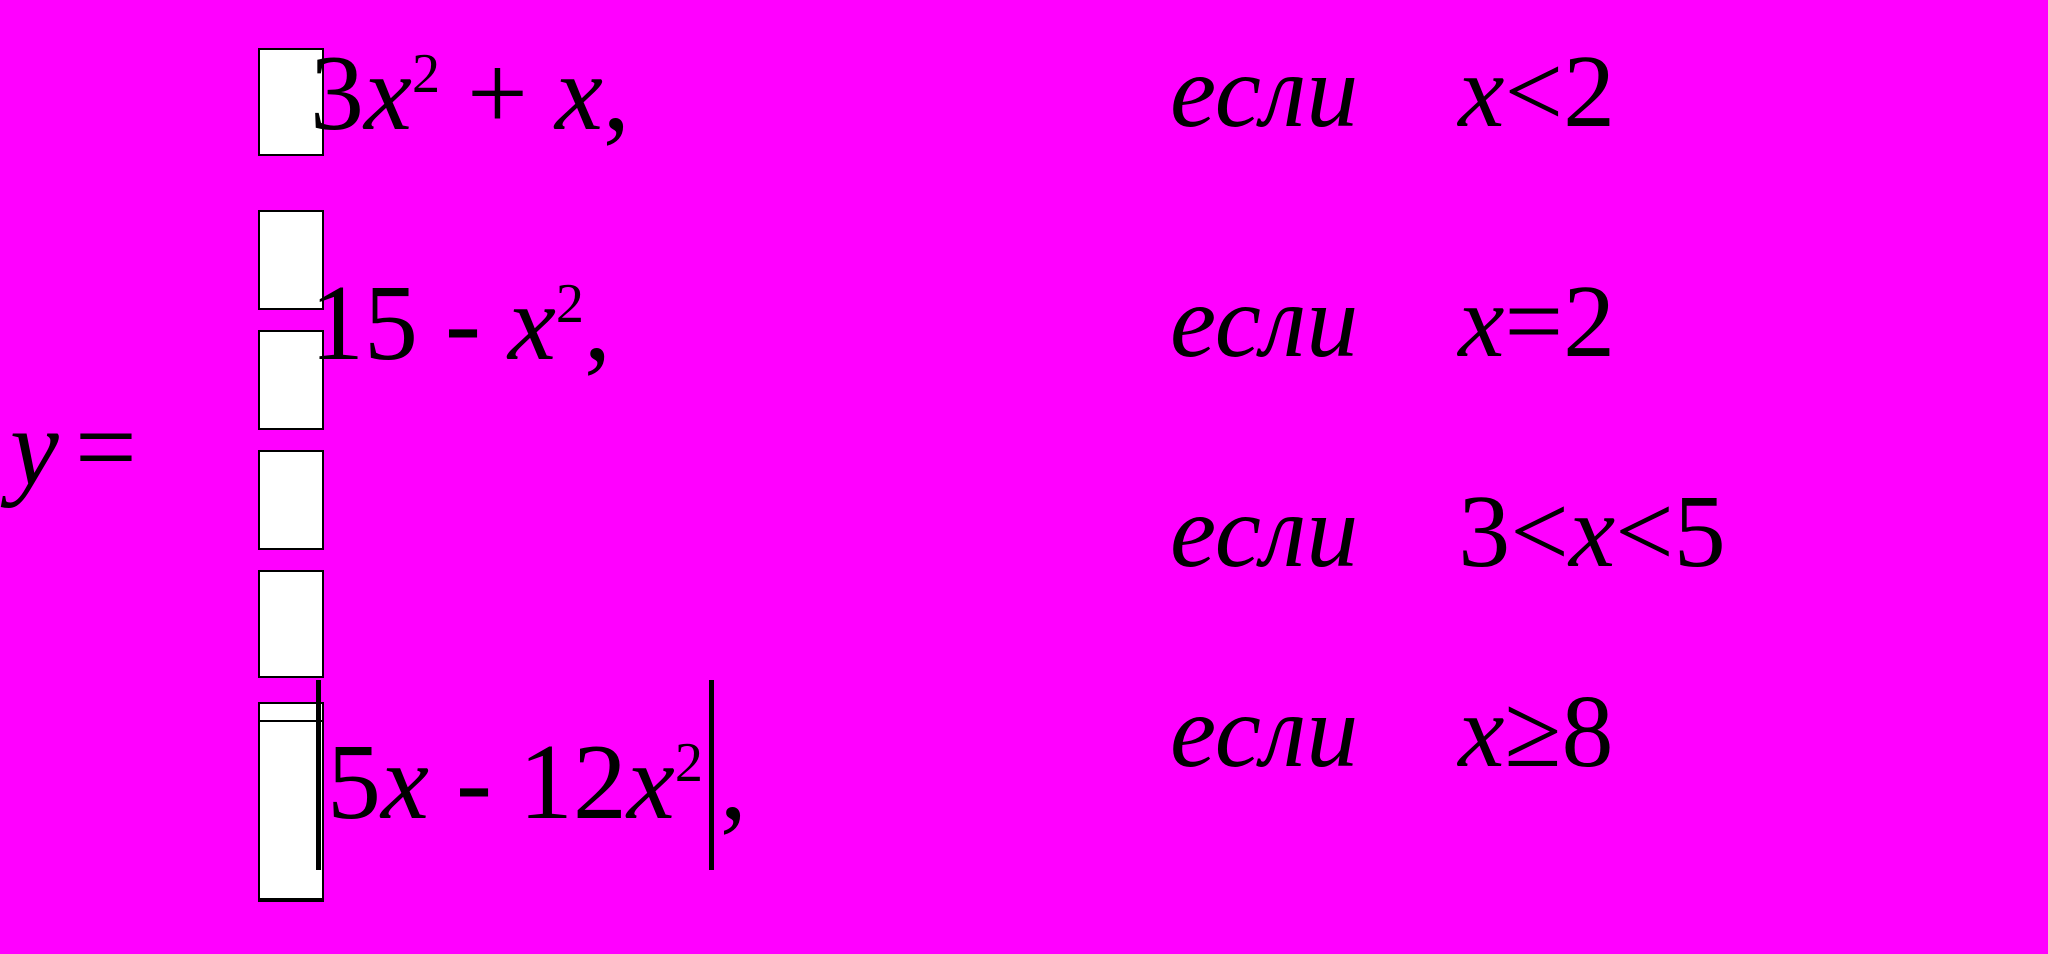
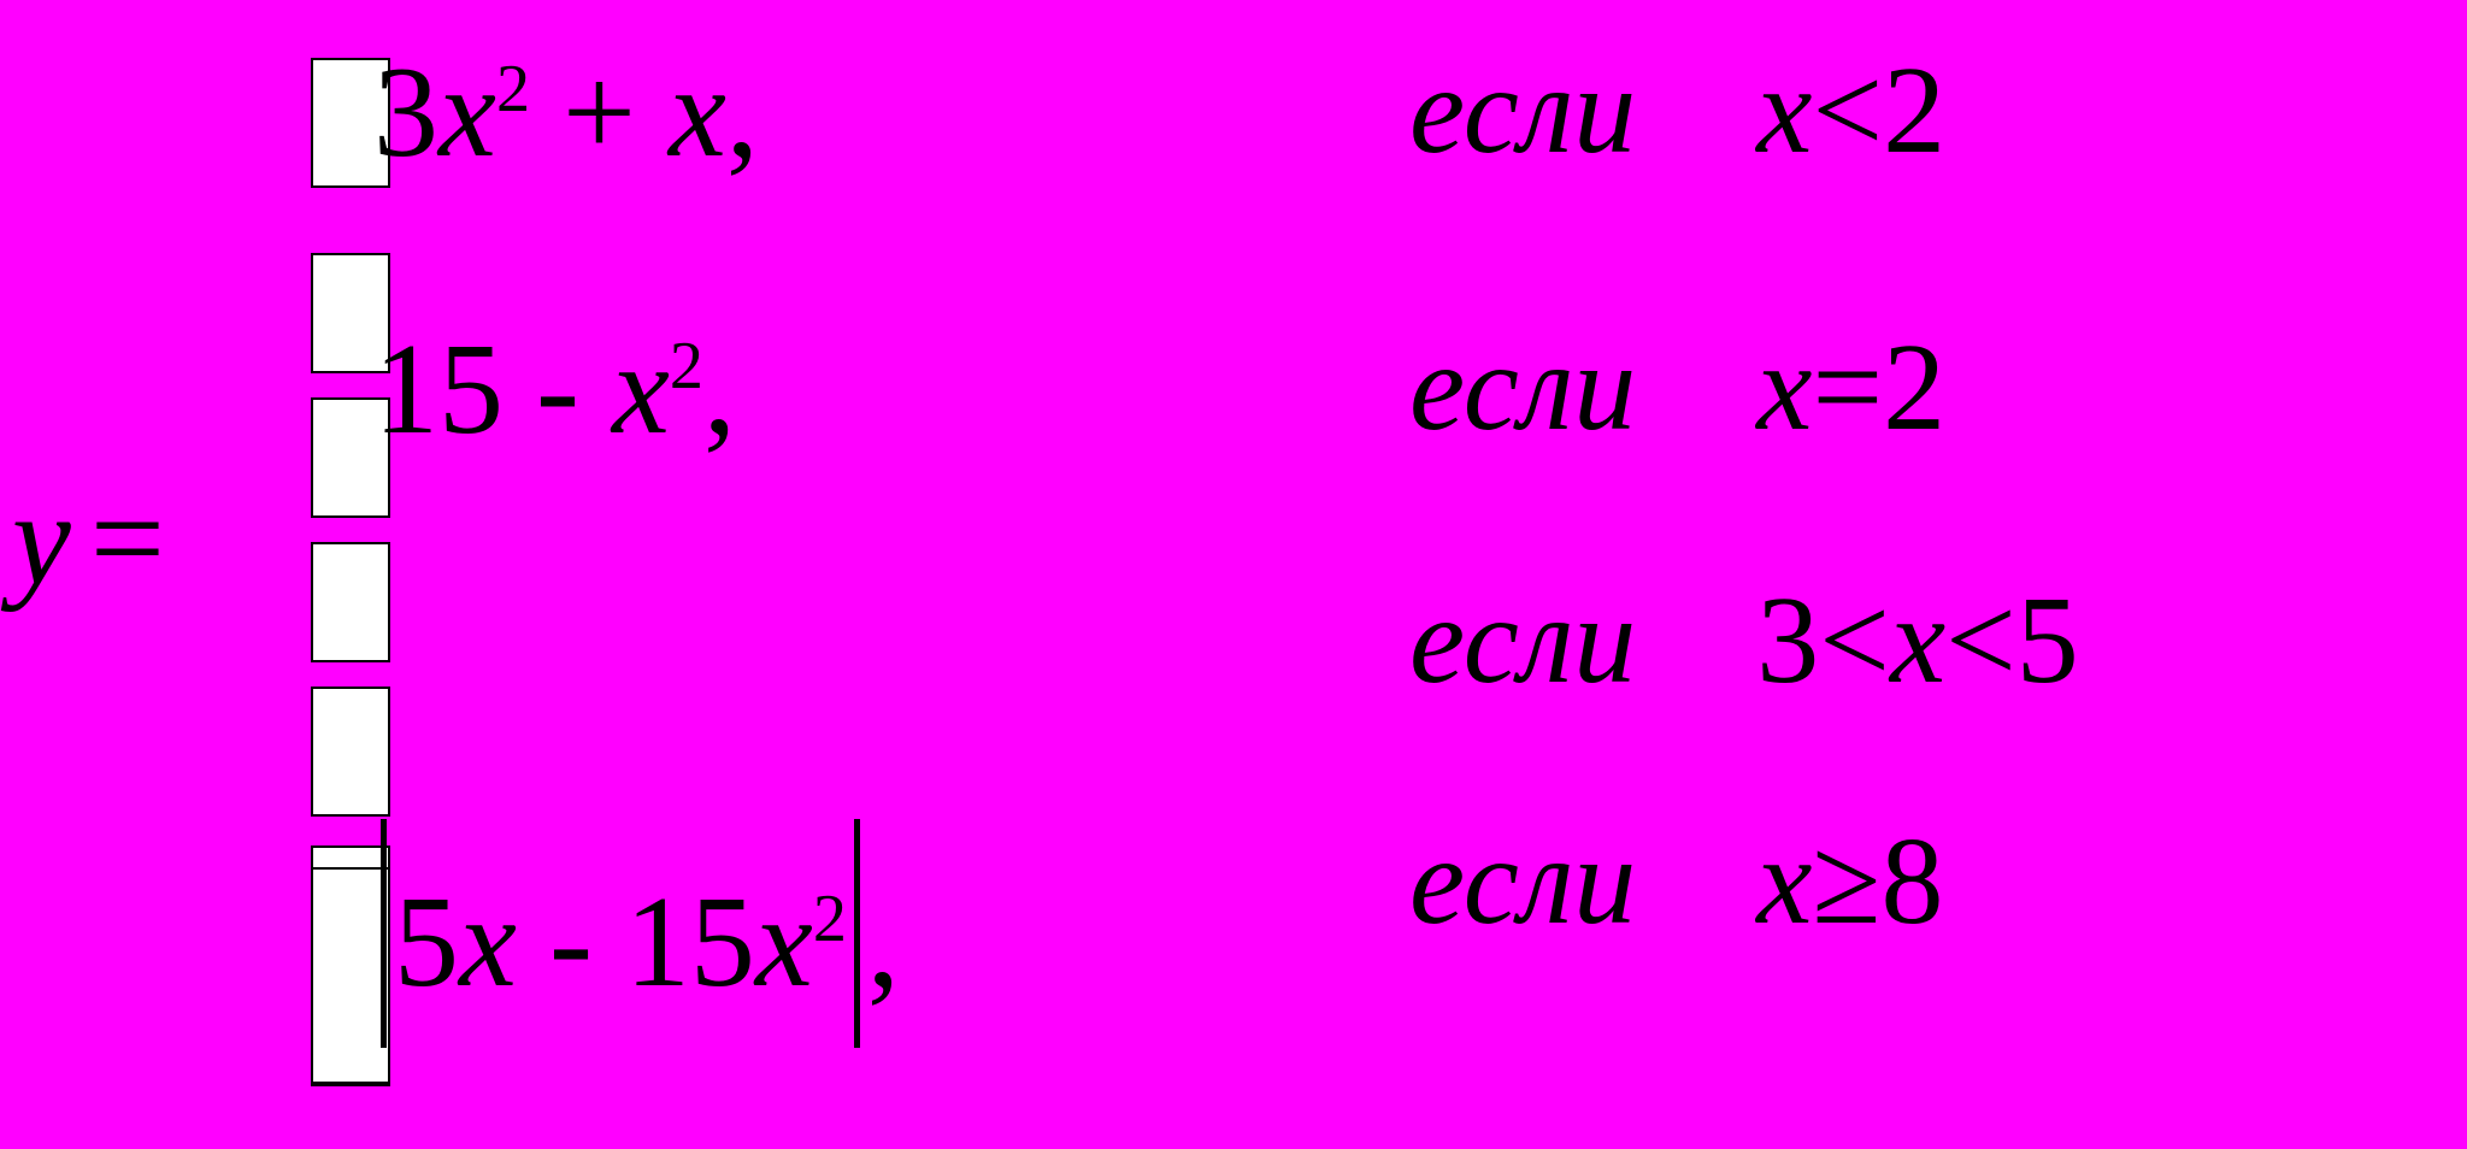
  y =
  3x2 + x,
  если x<2
  15 - x2,
  если x=2
  если 3<x<5
- 5x - 12x2 ,
+ 5x - 15x2 ,
  если x≥8
